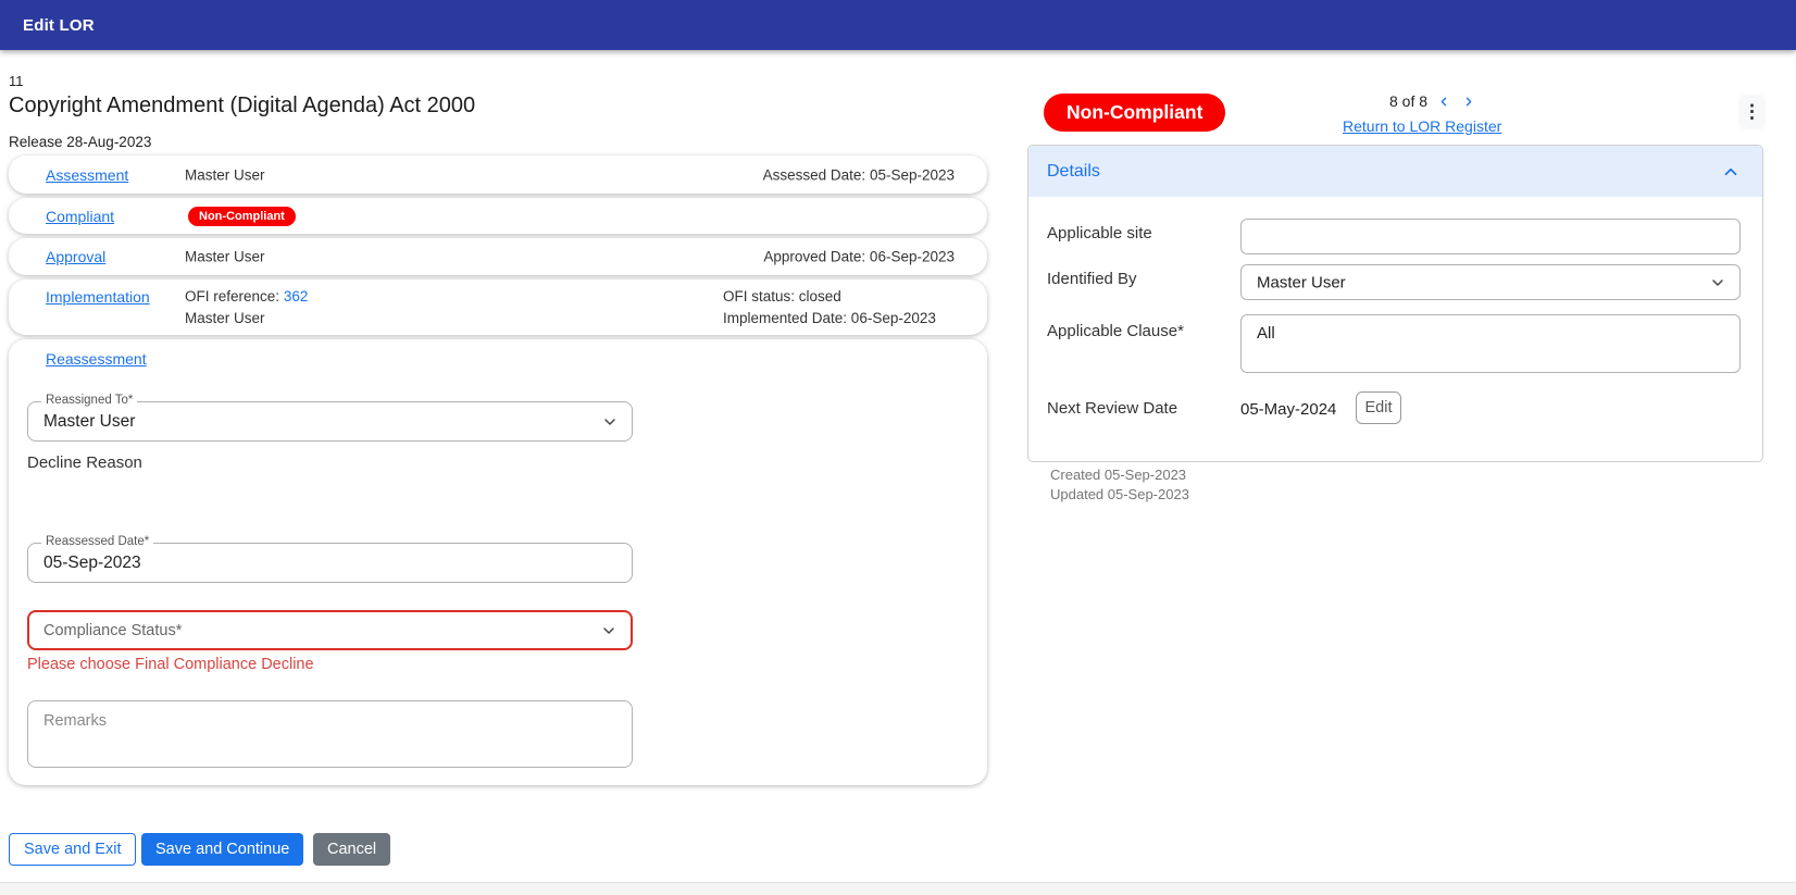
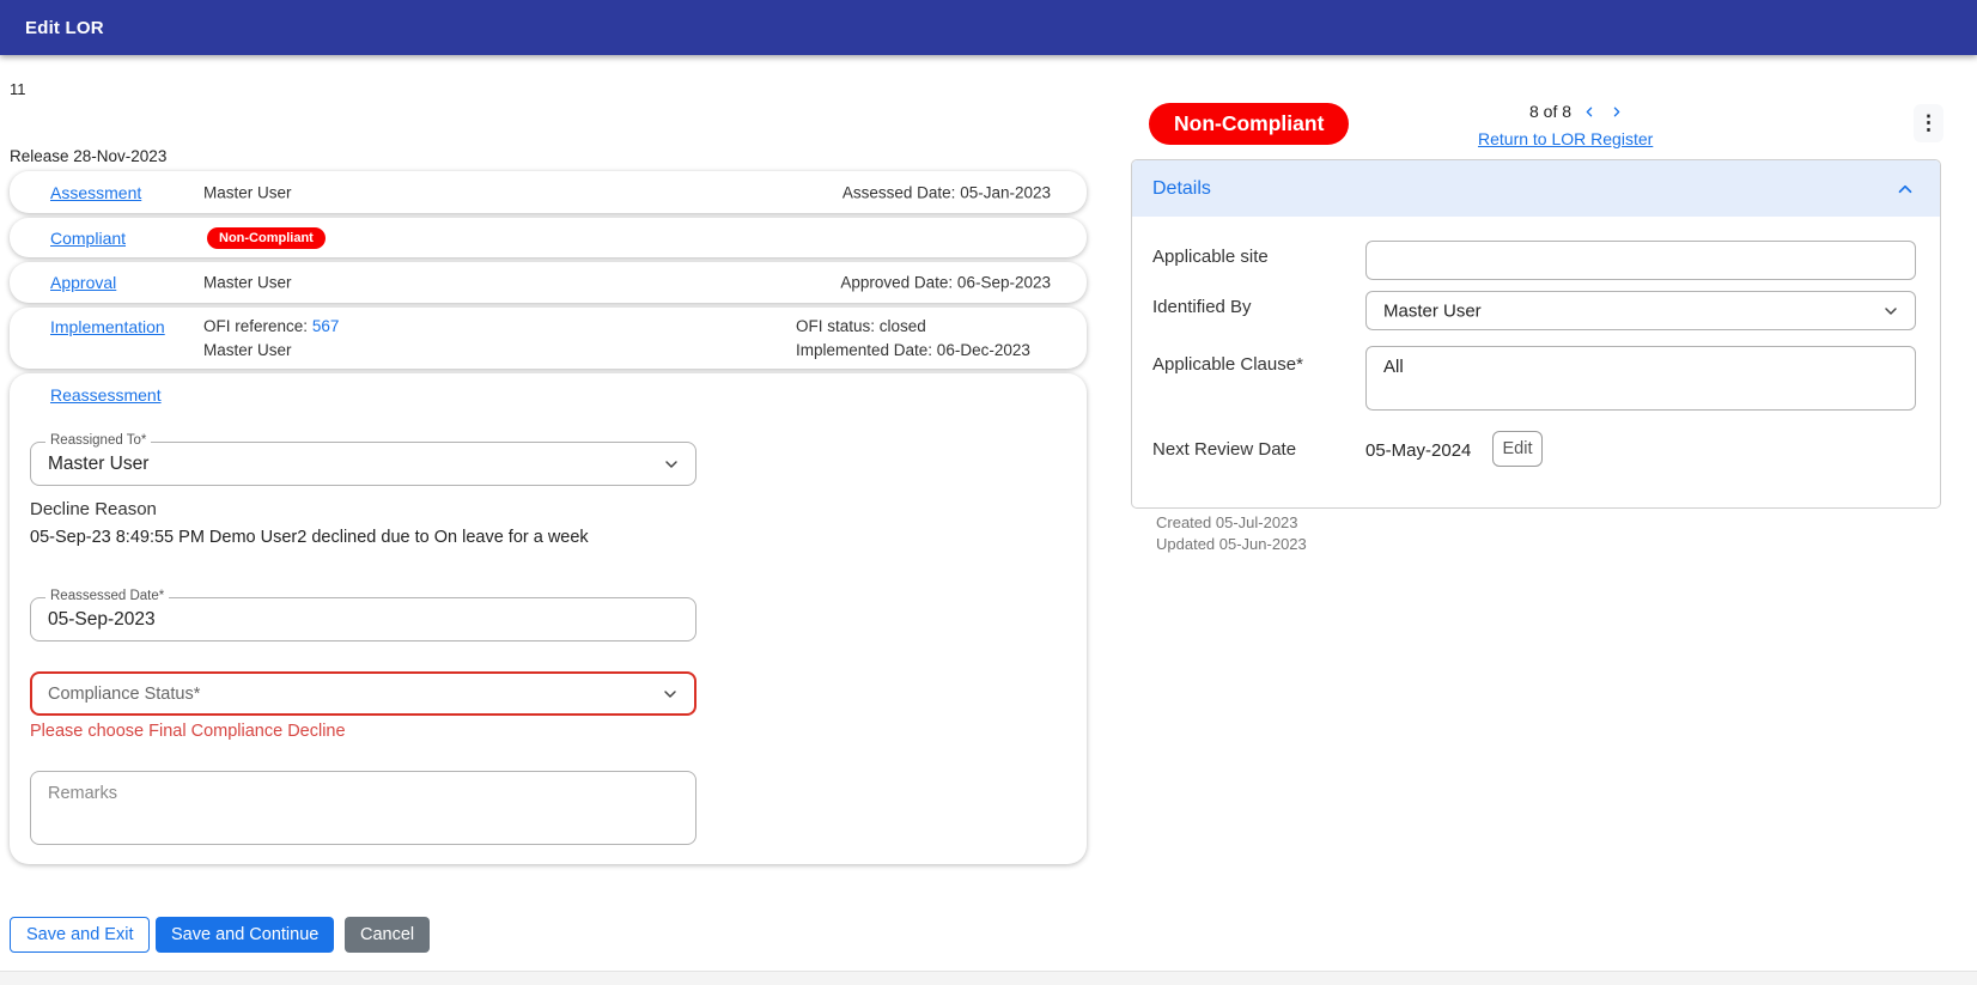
  Edit LOR
  11
- Copyright Amendment (Digital Agenda) Act 2000
- Release 28-Aug-2023
+ Release 28-Nov-2023
  Assessment
  Master User
- Assessed Date: 05-Sep-2023
+ Assessed Date: 05-Jan-2023
  Compliant
  Non-Compliant
  Approval
  Master User
  Approved Date: 06-Sep-2023
  Implementation
- OFI reference: 362
+ OFI reference: 567
  Master User
  OFI status: closed
- Implemented Date: 06-Sep-2023
+ Implemented Date: 06-Dec-2023
  Reassessment
  Reassigned To*
  Master User
  Decline Reason
+ 05-Sep-23 8:49:55 PM Demo User2 declined due to On leave for a week
  Reassessed Date*
  05-Sep-2023
  Compliance Status*
  Please choose Final Compliance Decline
  Remarks
  Save and Exit
  Save and Continue
  Cancel
  Non-Compliant
  8 of 8
  Return to LOR Register
  ⋮
  Details
  Applicable site
  Identified By
  Master User
  Applicable Clause*
  All
  Next Review Date
  05-May-2024
  Edit
- Created 05-Sep-2023
+ Created 05-Jul-2023
- Updated 05-Sep-2023
+ Updated 05-Jun-2023
